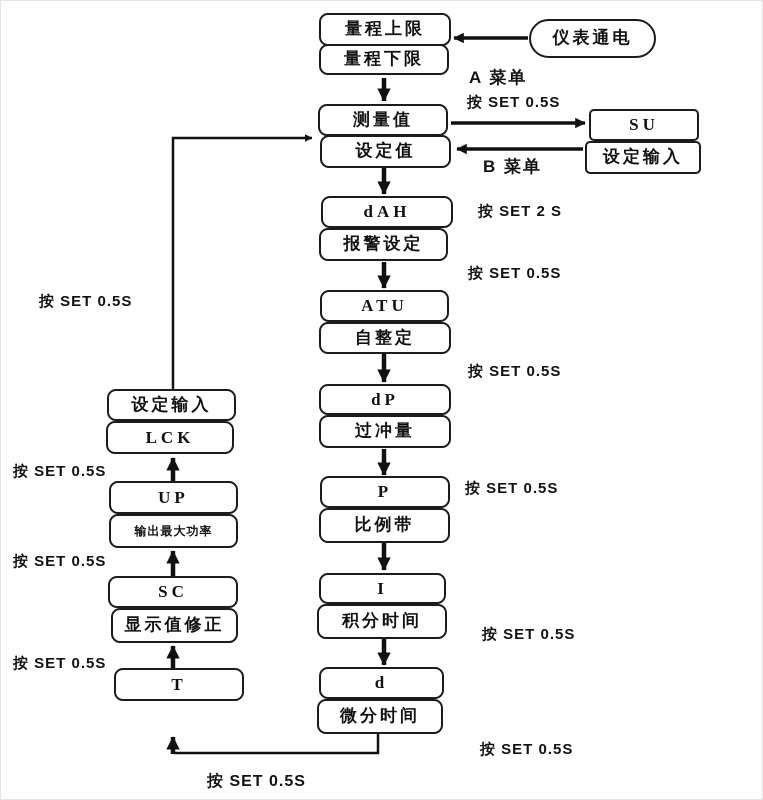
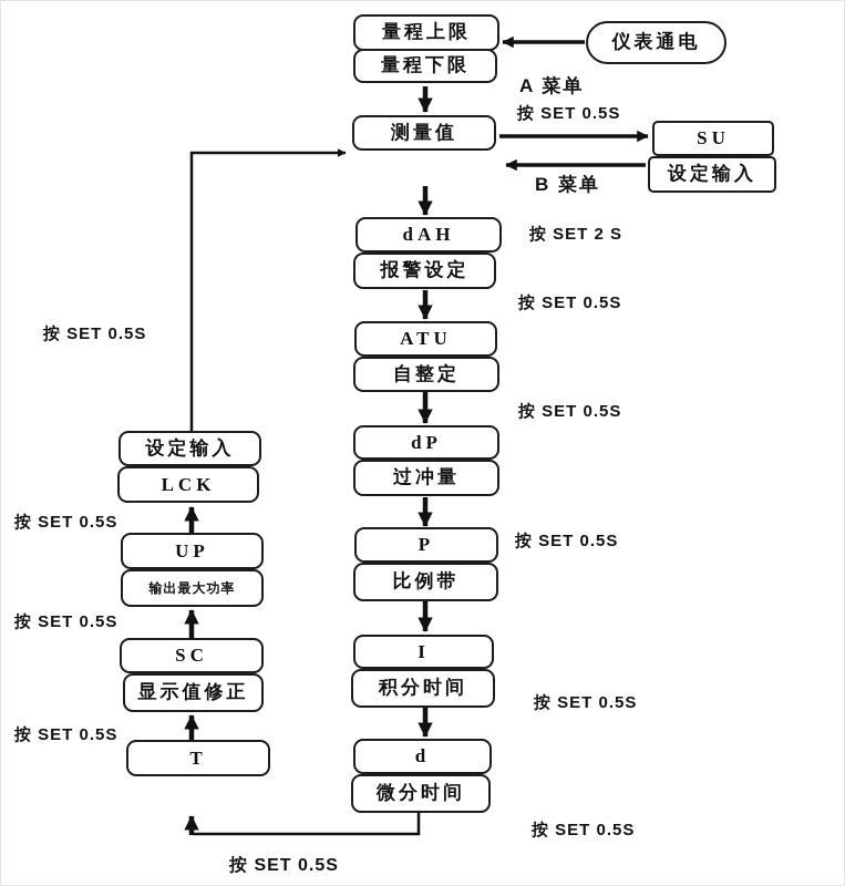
  仪表通电
  量程上限
  量程下限
  测量值
- 设定值
  dAH
  报警设定
  ATU
  自整定
  dP
  过冲量
  P
  比例带
  I
  积分时间
  d
  微分时间
  SU
  设定输入
  设定输入
  LCK
  UP
  输出最大功率
  SC
  显示值修正
  T
  A 菜单
  按 SET 0.5S
  B 菜单
  按 SET 2 S
  按 SET 0.5S
  按 SET 0.5S
  按 SET 0.5S
  按 SET 0.5S
  按 SET 0.5S
  按 SET 0.5S
  按 SET 0.5S
  按 SET 0.5S
  按 SET 0.5S
  按 SET 0.5S
